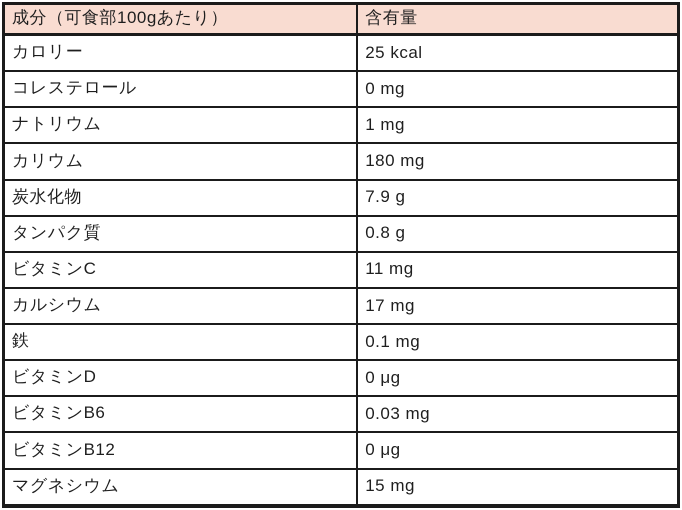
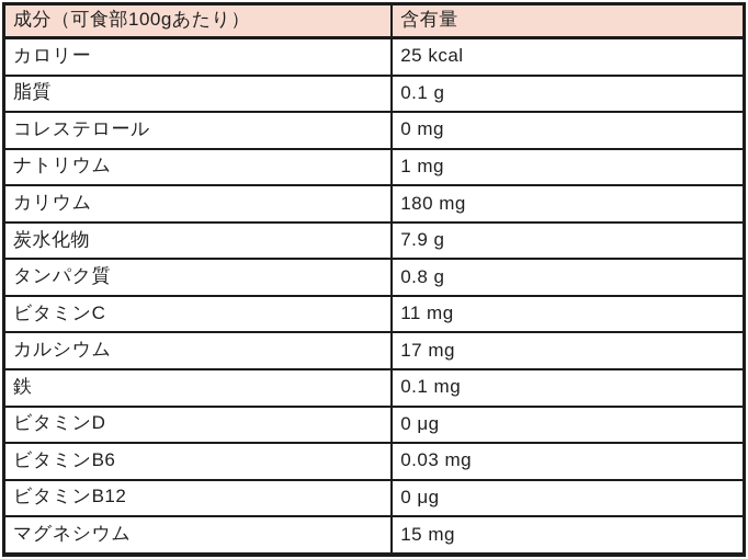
  成分（可食部100gあたり）	含有量
  カロリー	25 kcal
+ 脂質	0.1 g
  コレステロール	0 mg
  ナトリウム	1 mg
  カリウム	180 mg
  炭水化物	7.9 g
  タンパク質	0.8 g
  ビタミンC	11 mg
  カルシウム	17 mg
  鉄	0.1 mg
  ビタミンD	0 μg
  ビタミンB6	0.03 mg
  ビタミンB12	0 μg
  マグネシウム	15 mg
